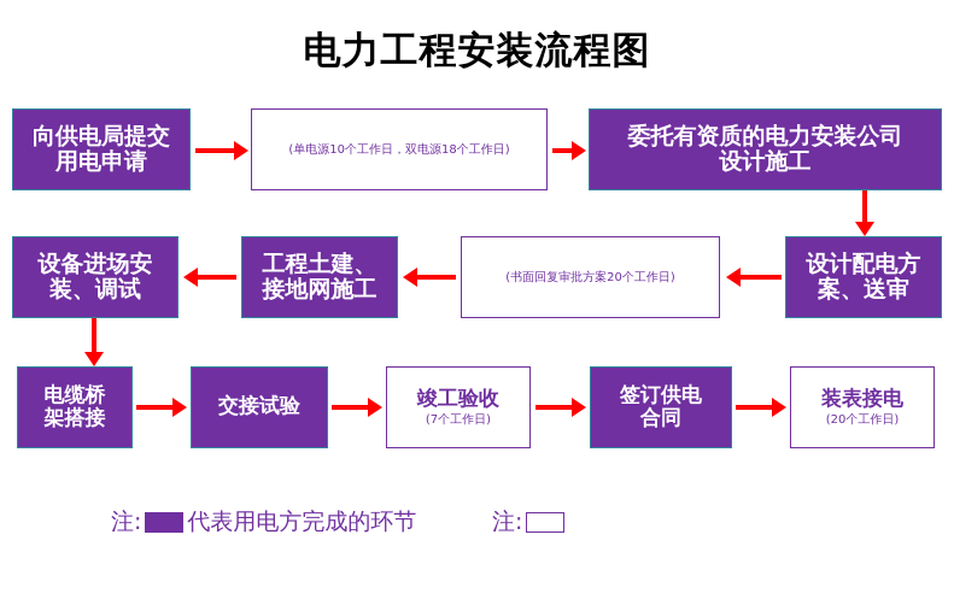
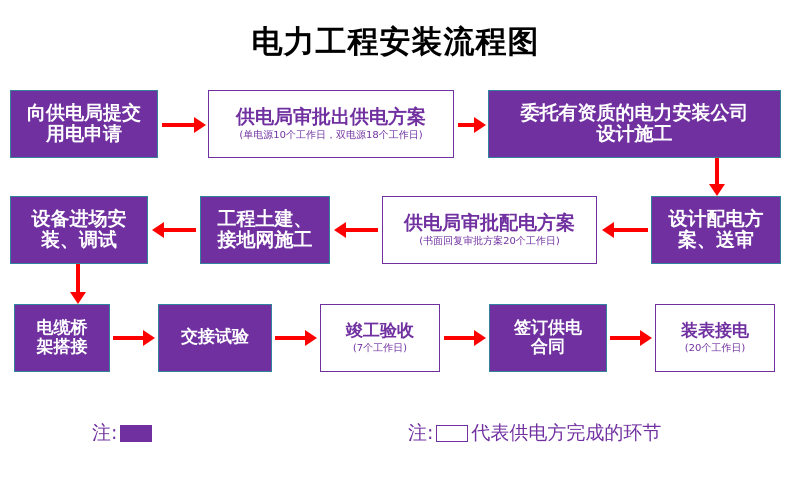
  电力工程安装流程图
  向供电局提交
  用电申请
+ 供电局审批出供电方案
  (单电源10个工作日，双电源18个工作日)
  委托有资质的电力安装公司
  设计施工
  设计配电方
  案、送审
+ 供电局审批配电方案
  (书面回复审批方案20个工作日)
  工程土建、
  接地网施工
  设备进场安
  装、调试
  电缆桥
  架搭接
  交接试验
  竣工验收
  (7个工作日)
  签订供电
  合同
  装表接电
  (20个工作日)
  注:
- 代表用电方完成的环节
  注:
+ 代表供电方完成的环节
